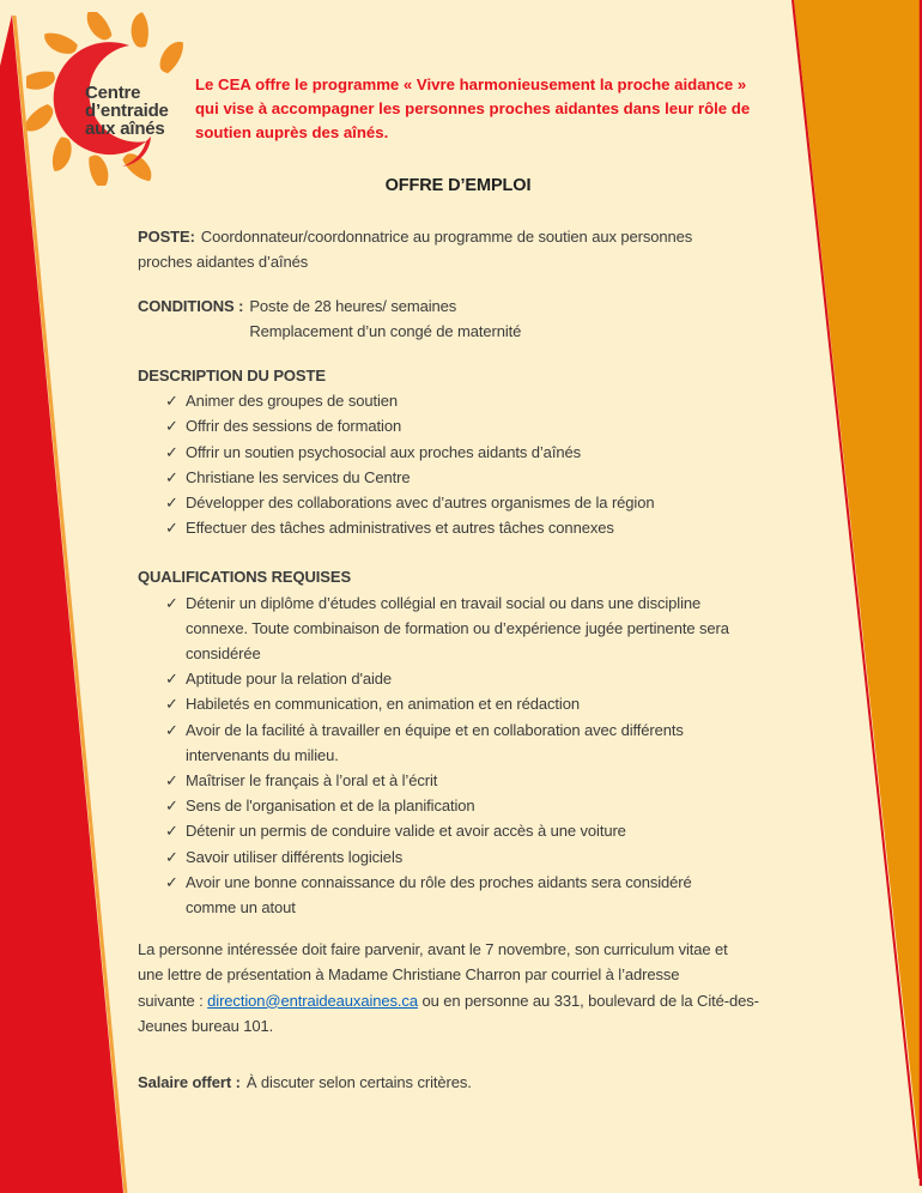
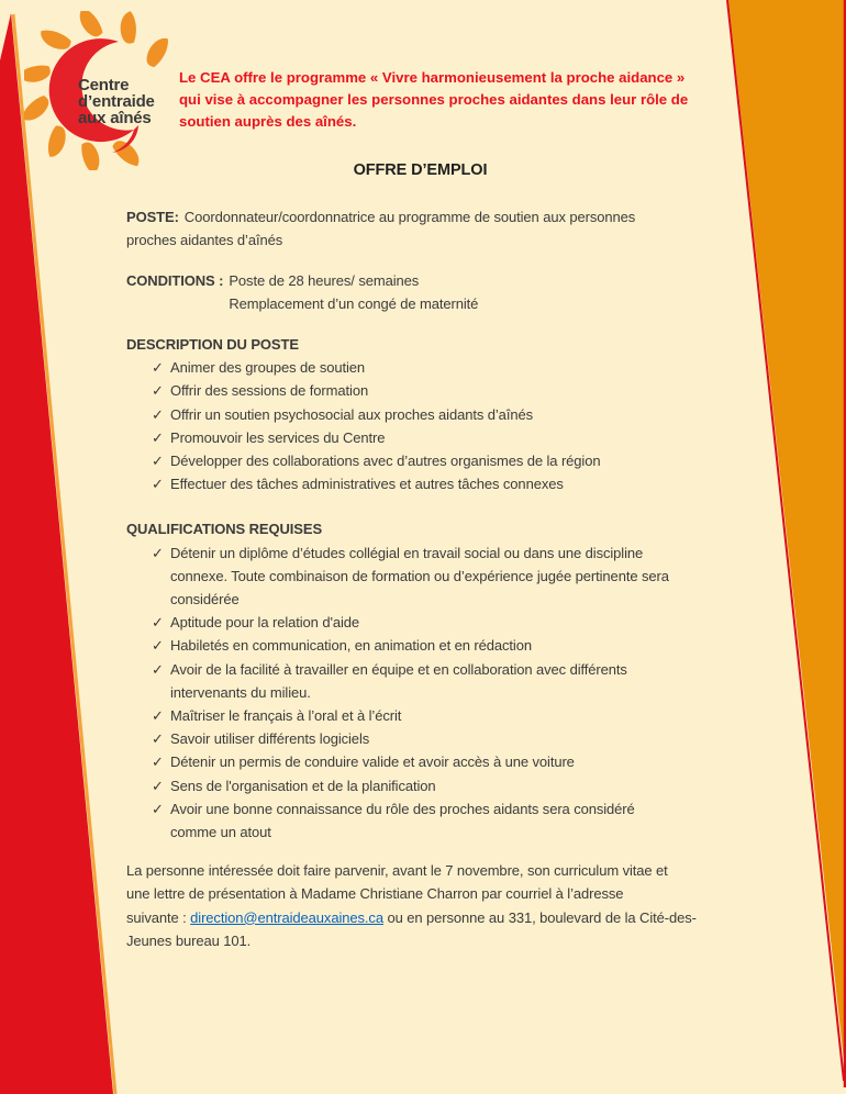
  Centre
  d’entraide
  aux aînés
  Le CEA offre le programme « Vivre harmonieusement la proche aidance »
  qui vise à accompagner les personnes proches aidantes dans leur rôle de
  soutien auprès des aînés.
  OFFRE D’EMPLOI
  POSTE: Coordonnateur/coordonnatrice au programme de soutien aux personnes
  proches aidantes d’aînés
  CONDITIONS :
  Poste de 28 heures/ semaines
  Remplacement d’un congé de maternité
  DESCRIPTION DU POSTE
  ✓
  Animer des groupes de soutien
  ✓
  Offrir des sessions de formation
  ✓
  Offrir un soutien psychosocial aux proches aidants d’aînés
  ✓
- Christiane les services du Centre
+ Promouvoir les services du Centre
  ✓
  Développer des collaborations avec d’autres organismes de la région
  ✓
  Effectuer des tâches administratives et autres tâches connexes
  QUALIFICATIONS REQUISES
  ✓
  Détenir un diplôme d’études collégial en travail social ou dans une discipline
  connexe. Toute combinaison de formation ou d’expérience jugée pertinente sera
  considérée
  ✓
  Aptitude pour la relation d'aide
  ✓
  Habiletés en communication, en animation et en rédaction
  ✓
  Avoir de la facilité à travailler en équipe et en collaboration avec différents
  intervenants du milieu.
  ✓
  Maîtriser le français à l’oral et à l’écrit
  ✓
- Sens de l'organisation et de la planification
+ Savoir utiliser différents logiciels
  ✓
  Détenir un permis de conduire valide et avoir accès à une voiture
  ✓
- Savoir utiliser différents logiciels
+ Sens de l'organisation et de la planification
  ✓
  Avoir une bonne connaissance du rôle des proches aidants sera considéré
  comme un atout
  La personne intéressée doit faire parvenir, avant le 7 novembre, son curriculum vitae et
  une lettre de présentation à Madame Christiane Charron par courriel à l’adresse
  suivante : direction@entraideauxaines.ca ou en personne au 331, boulevard de la Cité-des-
  Jeunes bureau 101.
- Salaire offert : À discuter selon certains critères.
